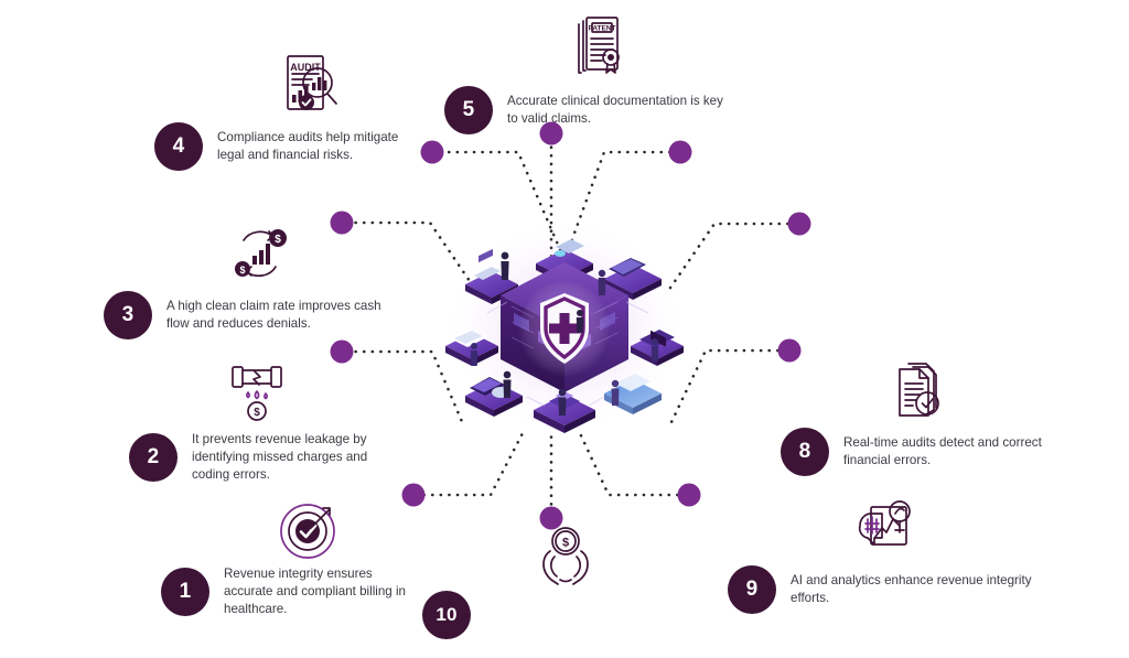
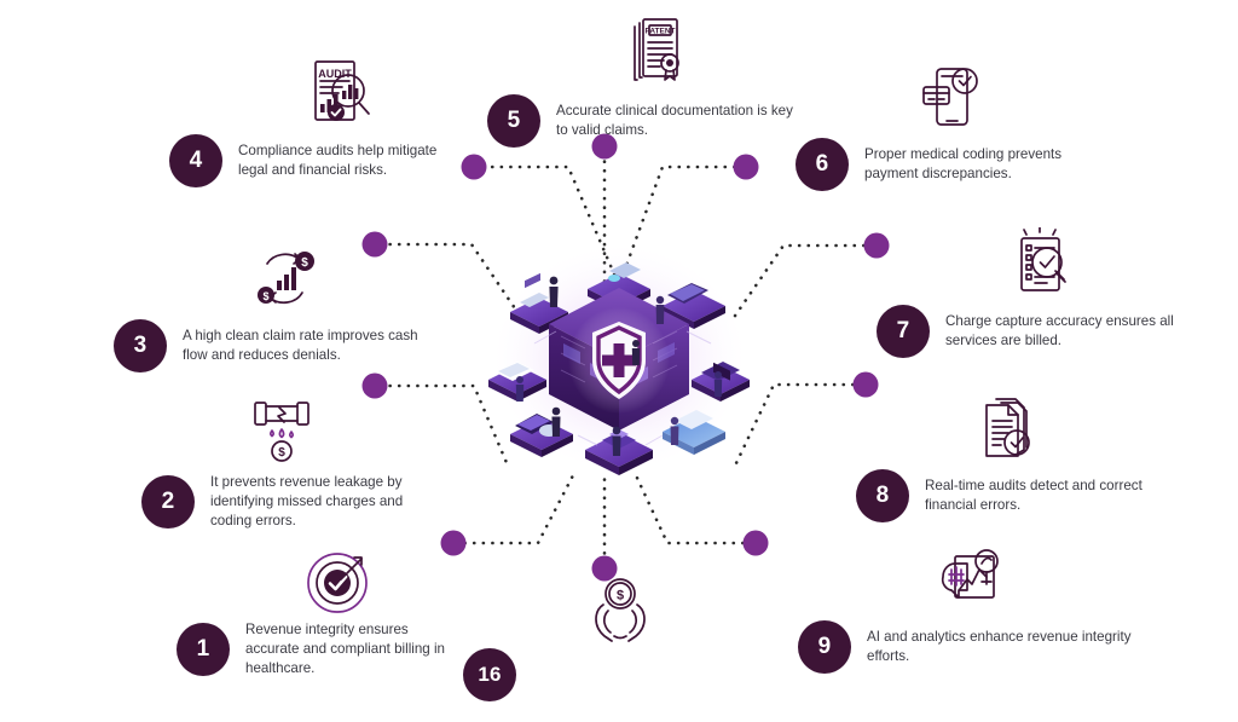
  1
  Revenue integrity ensures
  accurate and compliant billing in
  healthcare.
  $
  2
  It prevents revenue leakage by
  identifying missed charges and
  coding errors.
  $
  $
  3
  A high clean claim rate improves cash
  flow and reduces denials.
  AUDIT
  4
  Compliance audits help mitigate
  legal and financial risks.
  5
  Accurate clinical documentation is key
  to valid claims.
+ 6
+ Proper medical coding prevents
+ payment discrepancies.
+ 7
+ Charge capture accuracy ensures all
+ services are billed.
  8
  Real-time audits detect and correct
  financial errors.
  9
  AI and analytics enhance revenue integrity
  efforts.
  $
- 10
+ 16
